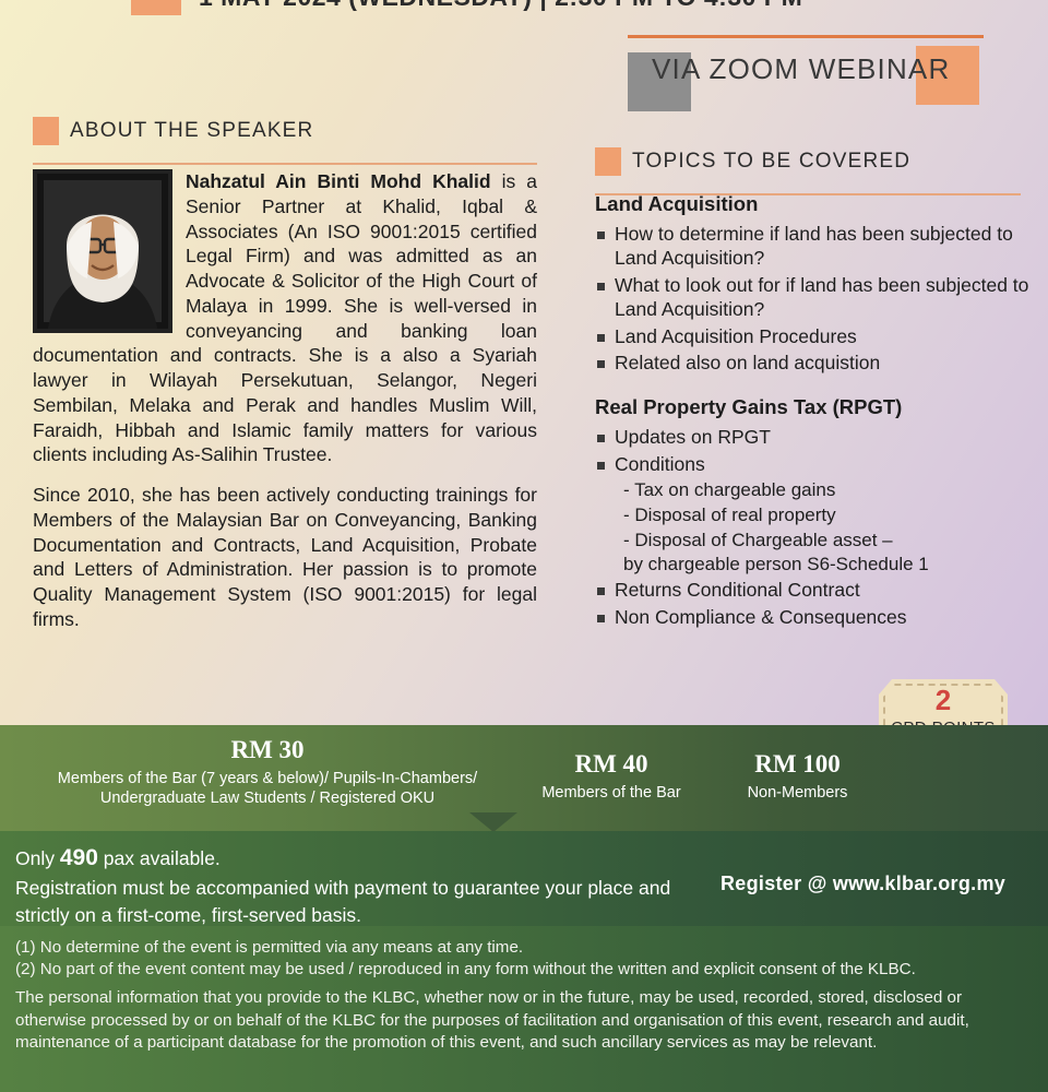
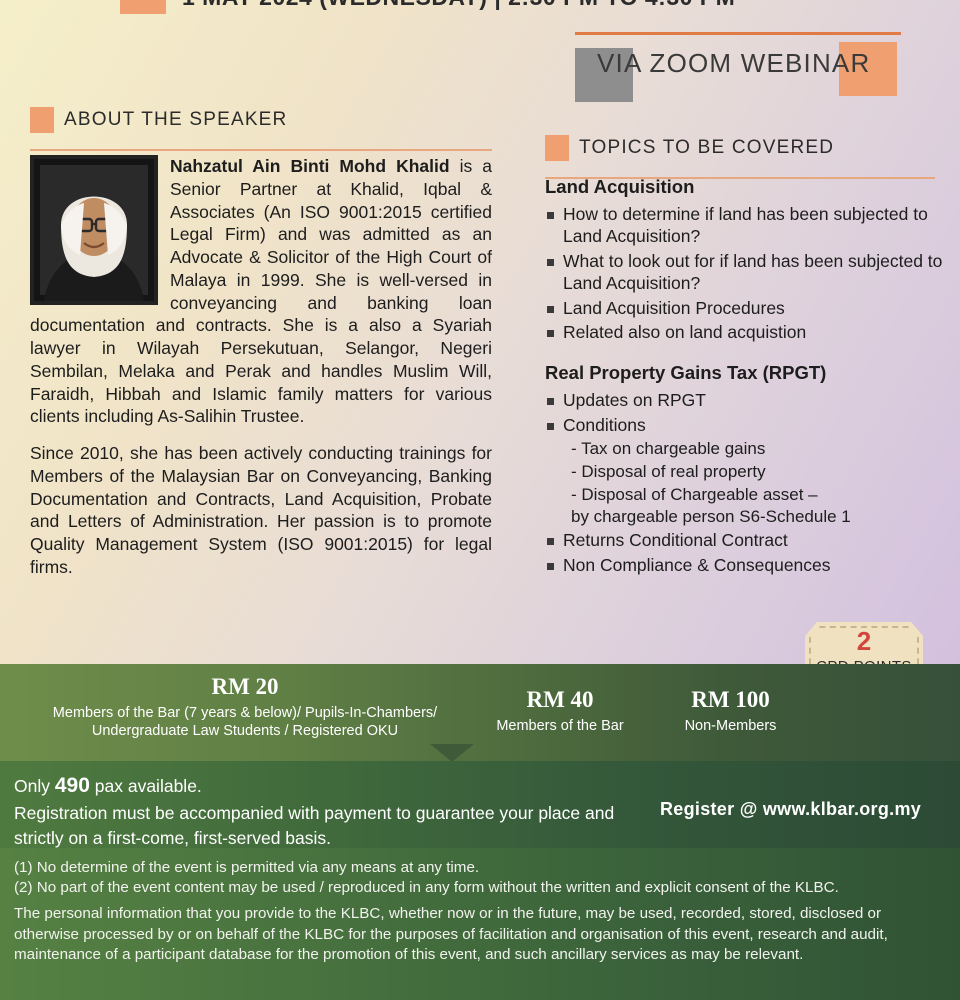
  VIA ZOOM WEBINAR
  ABOUT THE SPEAKER
  Nahzatul Ain Binti Mohd Khalid is a Senior Partner at Khalid, Iqbal & Associates (An ISO 9001:2015 certified Legal Firm) and was admitted as an Advocate & Solicitor of the High Court of Malaya in 1999. She is well-versed in conveyancing and banking loan documentation and contracts. She is a also a Syariah lawyer in Wilayah Persekutuan, Selangor, Negeri Sembilan, Melaka and Perak and handles Muslim Will, Faraidh, Hibbah and Islamic family matters for various clients including As-Salihin Trustee.
  Since 2010, she has been actively conducting trainings for Members of the Malaysian Bar on Conveyancing, Banking Documentation and Contracts, Land Acquisition, Probate and Letters of Administration. Her passion is to promote Quality Management System (ISO 9001:2015) for legal firms.
  TOPICS TO BE COVERED
  Land Acquisition
  How to determine if land has been subjected to Land Acquisition?
  What to look out for if land has been subjected to Land Acquisition?
  Land Acquisition Procedures
  Related also on land acquistion
  Real Property Gains Tax (RPGT)
  Updates on RPGT
  Conditions
  - Tax on chargeable gains
  - Disposal of real property
  - Disposal of Chargeable asset –
  by chargeable person S6-Schedule 1
  Returns Conditional Contract
  Non Compliance & Consequences
  2
- RM 30
+ RM 20
  Members of the Bar (7 years & below)/ Pupils-In-Chambers/ Undergraduate Law Students / Registered OKU
  RM 40
  Members of the Bar
  RM 100
  Non-Members
  Only 490 pax available.
  Registration must be accompanied with payment to guarantee your place and strictly on a first-come, first-served basis.
  Register @ www.klbar.org.my
  (1) No determine of the event is permitted via any means at any time.
  (2) No part of the event content may be used / reproduced in any form without the written and explicit consent of the KLBC.
  The personal information that you provide to the KLBC, whether now or in the future, may be used, recorded, stored, disclosed or otherwise processed by or on behalf of the KLBC for the purposes of facilitation and organisation of this event, research and audit, maintenance of a participant database for the promotion of this event, and such ancillary services as may be relevant.
